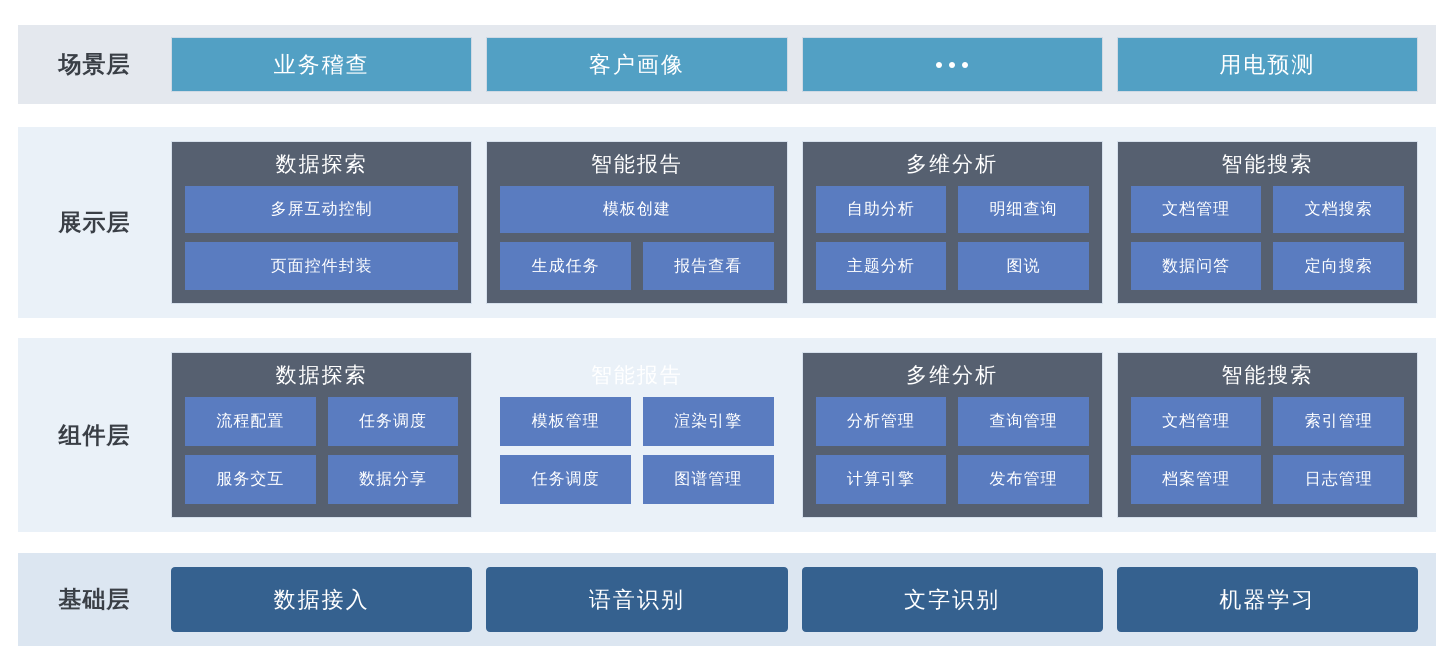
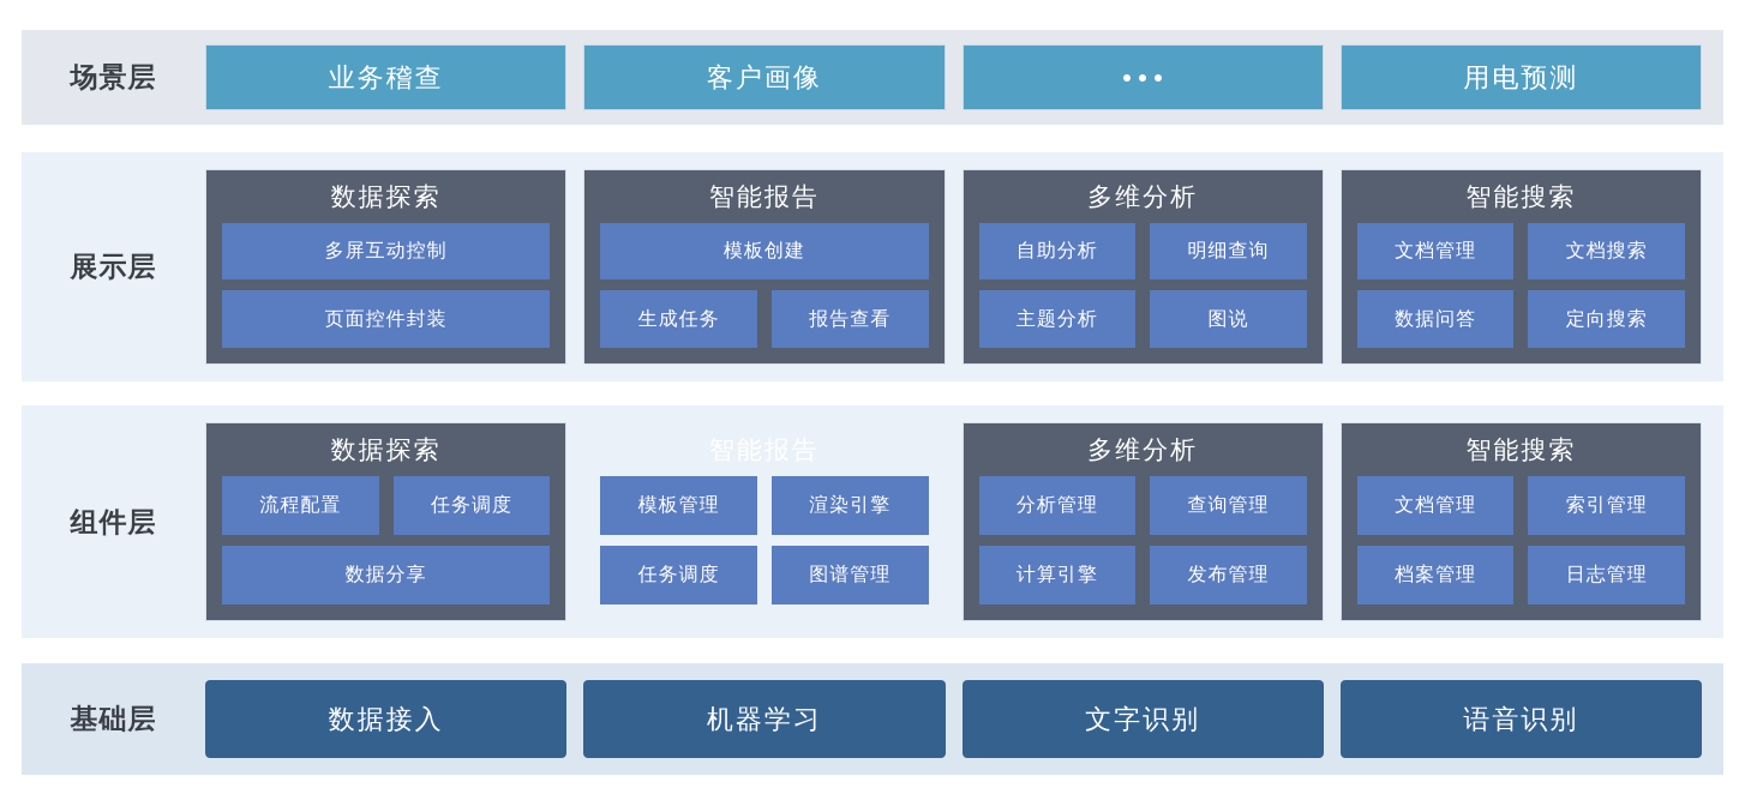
  场景层
  业务稽查
  客户画像
  用电预测
  展示层
  数据探索
  多屏互动控制
  页面控件封装
  智能报告
  模板创建
  生成任务
  报告查看
  多维分析
  自助分析
  明细查询
  主题分析
  图说
  智能搜索
  文档管理
  文档搜索
  数据问答
  定向搜索
  组件层
  数据探索
  流程配置
  任务调度
- 服务交互
  数据分享
  模板管理
  渲染引擎
  任务调度
  图谱管理
  多维分析
  分析管理
  查询管理
  计算引擎
  发布管理
  智能搜索
  文档管理
  索引管理
  档案管理
  日志管理
  基础层
  数据接入
- 语音识别
+ 机器学习
  文字识别
- 机器学习
+ 语音识别
